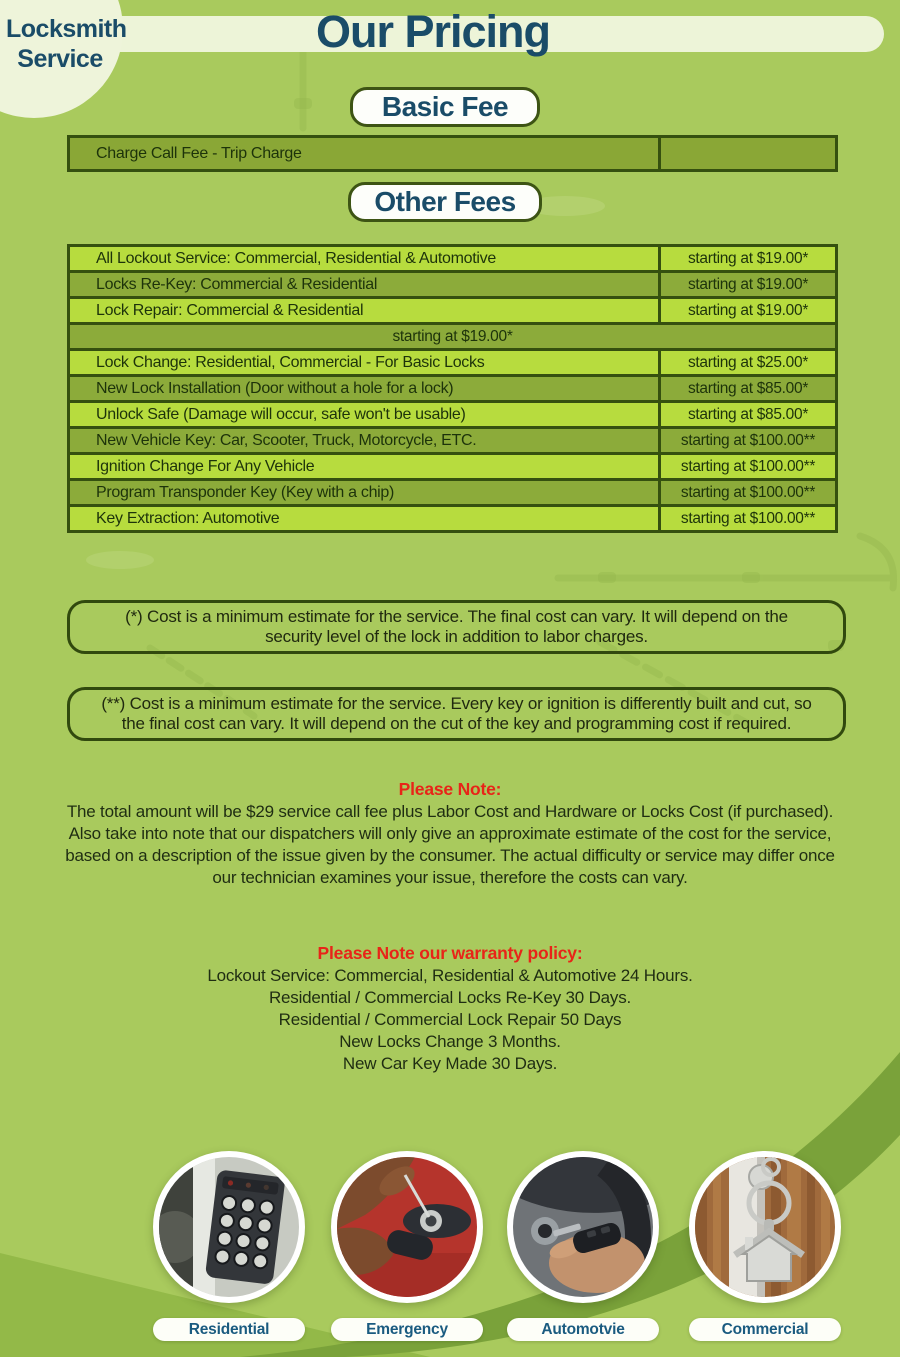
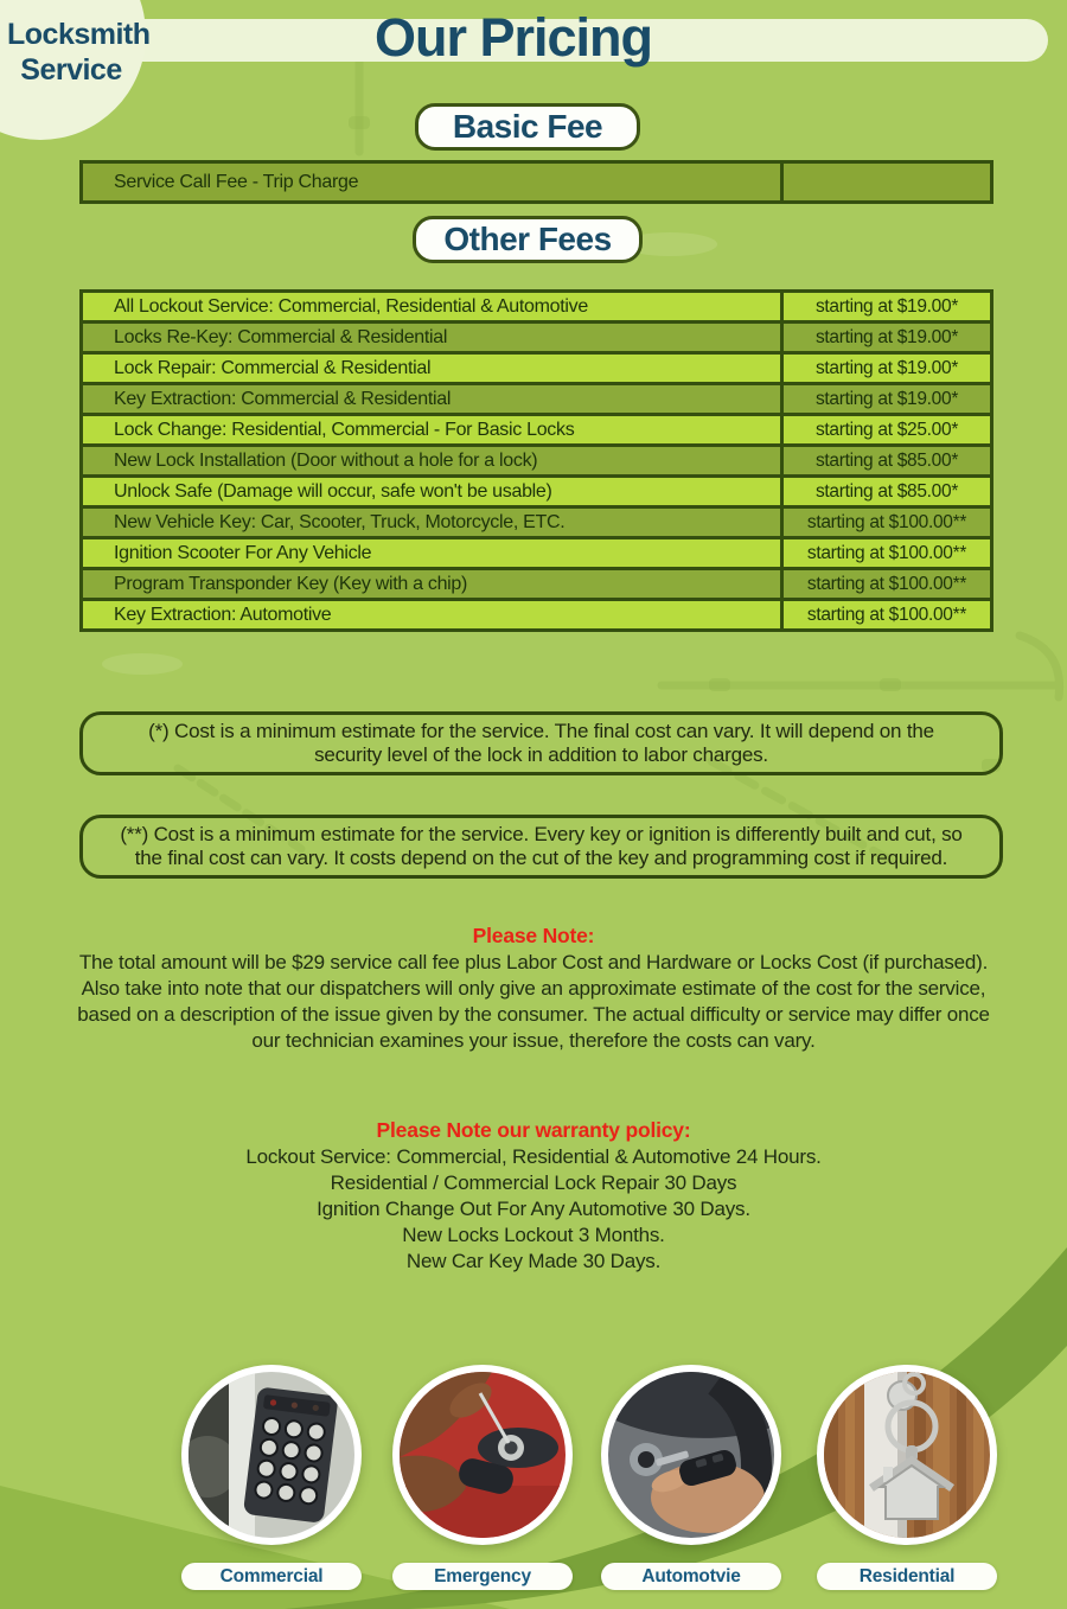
  Locksmit
  Service
  Our Pricing
  Basic Fee
- Charge Call Fee - Trip Charge
+ Service Call Fee - Trip Charge
  Other Fees
  All Lockout Service: Commercial, Residential & Automotive
  starting at $19.00*
  Locks Re-Key: Commercial & Residential
  starting at $19.00*
  Lock Repair: Commercial & Residential
  starting at $19.00*
+ Key Extraction: Commercial & Residential
  starting at $19.00*
  Lock Change: Residential, Commercial - For Basic Locks
  starting at $25.00*
  New Lock Installation (Door without a hole for a lock)
  starting at $85.00*
  Unlock Safe (Damage will occur, safe won't be usable)
  starting at $85.00*
  New Vehicle Key: Car, Scooter, Truck, Motorcycle, ETC.
  starting at $100.00**
- Ignition Change For Any Vehicle
+ Ignition Scooter For Any Vehicle
  starting at $100.00**
  Program Transponder Key (Key with a chip)
  starting at $100.00**
  Key Extraction: Automotive
  starting at $100.00**
  (*) Cost is a minimum estimate for the service. The final cost can vary. It will depend on the security level of the lock in addition to labor charges.
- (**) Cost is a minimum estimate for the service. Every key or ignition is differently built and cut, so the final cost can vary. It will depend on the cut of the key and programming cost if required.
+ (**) Cost is a minimum estimate for the service. Every key or ignition is differently built and cut, so the final cost can vary. It costs depend on the cut of the key and programming cost if required.
  Please Note:
  The total amount will be $29 service call fee plus Labor Cost and Hardware or Locks Cost (if purchased). Also take into note that our dispatchers will only give an approximate estimate of the cost for the service, based on a description of the issue given by the consumer. The actual difficulty or service may differ once our technician examines your issue, therefore the costs can vary.
  Please Note our warranty policy:
  Lockout Service: Commercial, Residential & Automotive 24 Hours.
- Residential / Commercial Locks Re-Key 30 Days.
- Residential / Commercial Lock Repair 50 Days
+ Residential / Commercial Lock Repair 30 Days
+ Ignition Change Out For Any Automotive 30 Days.
- New Locks Change 3 Months.
+ New Locks Lockout 3 Months.
  New Car Key Made 30 Days.
- Residential
+ Commercial
  Emergency
  Automotvie
- Commercial
+ Residential
